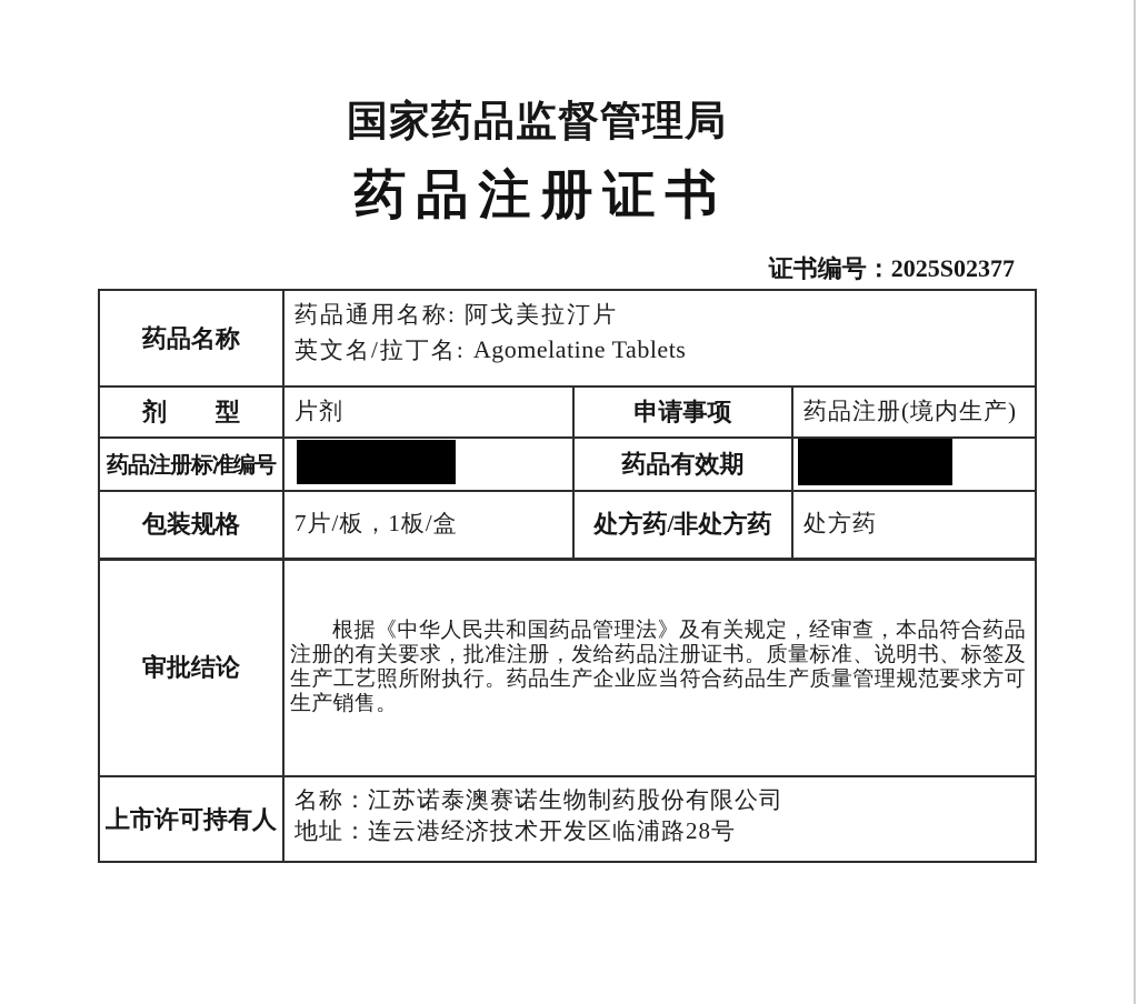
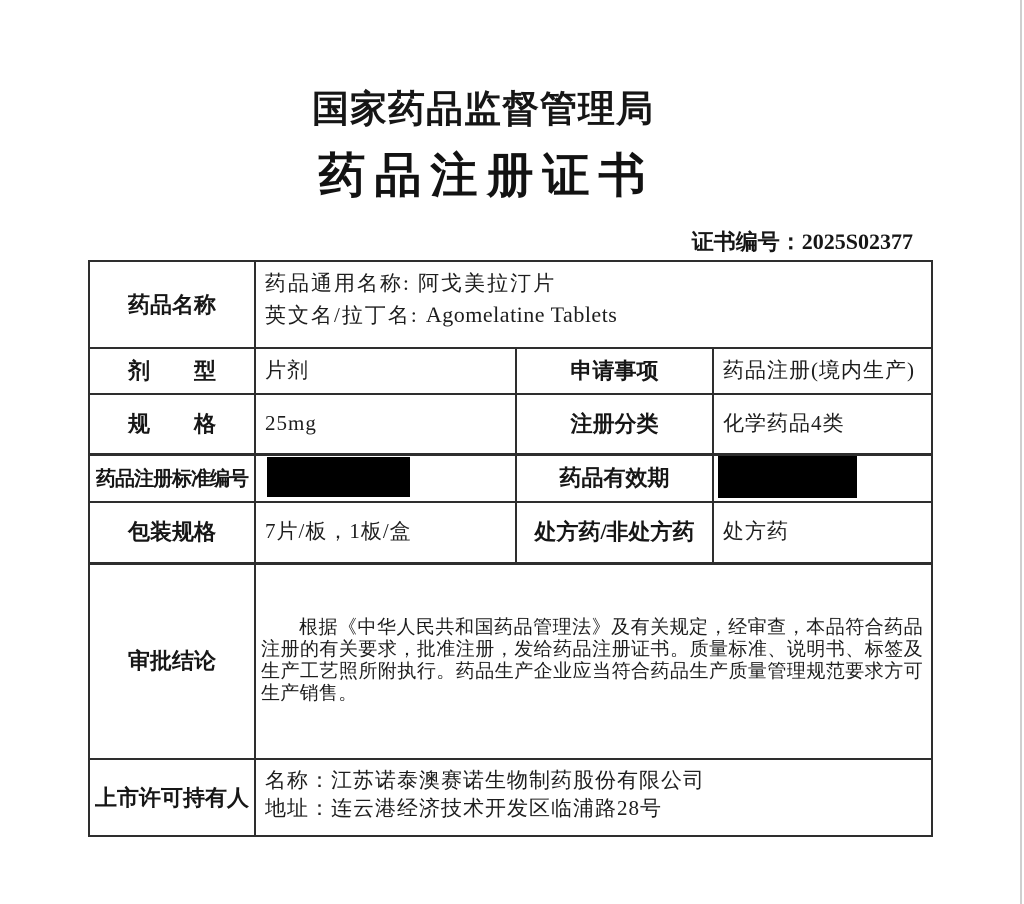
  国家药品监督管理局
  药品注册证书
  证书编号：2025S02377
  药品名称	药品通用名称: 阿戈美拉汀片 英文名/拉丁名: Agomelatine Tablets
  剂 型	片剂	申请事项	药品注册(境内生产)
+ 规 格	25mg	注册分类	化学药品4类
  药品注册标准编号		药品有效期
  包装规格	7片/板，1板/盒	处方药/非处方药	处方药
  审批结论	根据《中华人民共和国药品管理法》及有关规定，经审查，本品符合药品注册的有关要求，批准注册，发给药品注册证书。质量标准、说明书、标签及生产工艺照所附执行。药品生产企业应当符合药品生产质量管理规范要求方可生产销售。
  上市许可持有人	名称：江苏诺泰澳赛诺生物制药股份有限公司 地址：连云港经济技术开发区临浦路28号
